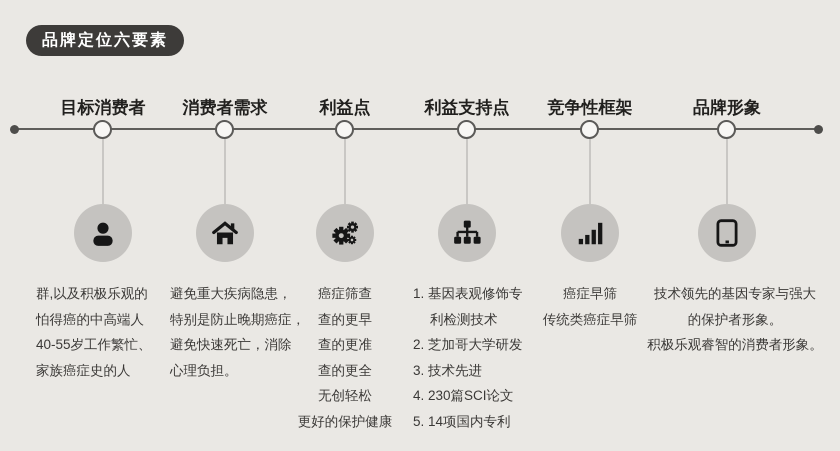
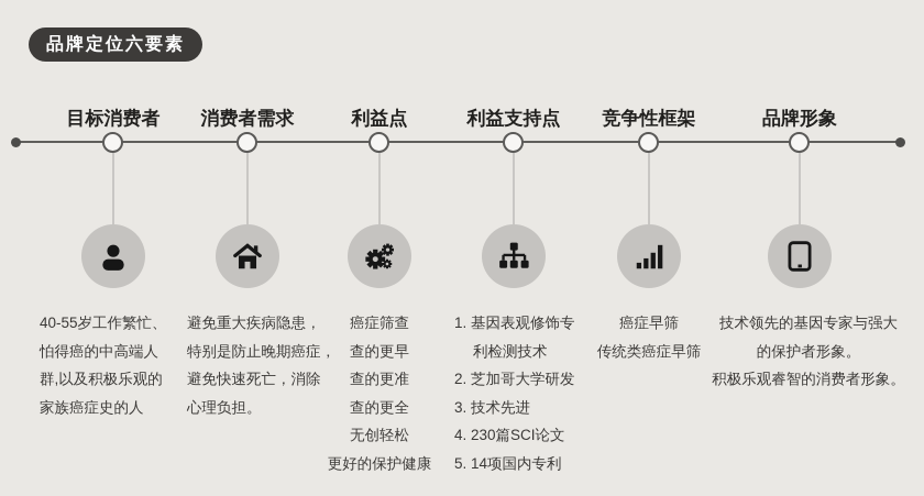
  品牌定位六要素
  目标消费者
- 群,以及积极乐观的
+ 40-55岁工作繁忙、
  怕得癌的中高端人
- 40-55岁工作繁忙、
+ 群,以及积极乐观的
  家族癌症史的人
  消费者需求
  避免重大疾病隐患，
  特别是防止晚期癌症，
  避免快速死亡，消除
  心理负担。
  利益点
  癌症筛查
  查的更早
  查的更准
  查的更全
  无创轻松
  更好的保护健康
  利益支持点
  1. 基因表观修饰专
  利检测技术
  2. 芝加哥大学研发
  3. 技术先进
  4. 230篇SCI论文
  5. 14项国内专利
  竞争性框架
  癌症早筛
  传统类癌症早筛
  品牌形象
  技术领先的基因专家与强大
  的保护者形象。
  积极乐观睿智的消费者形象。
